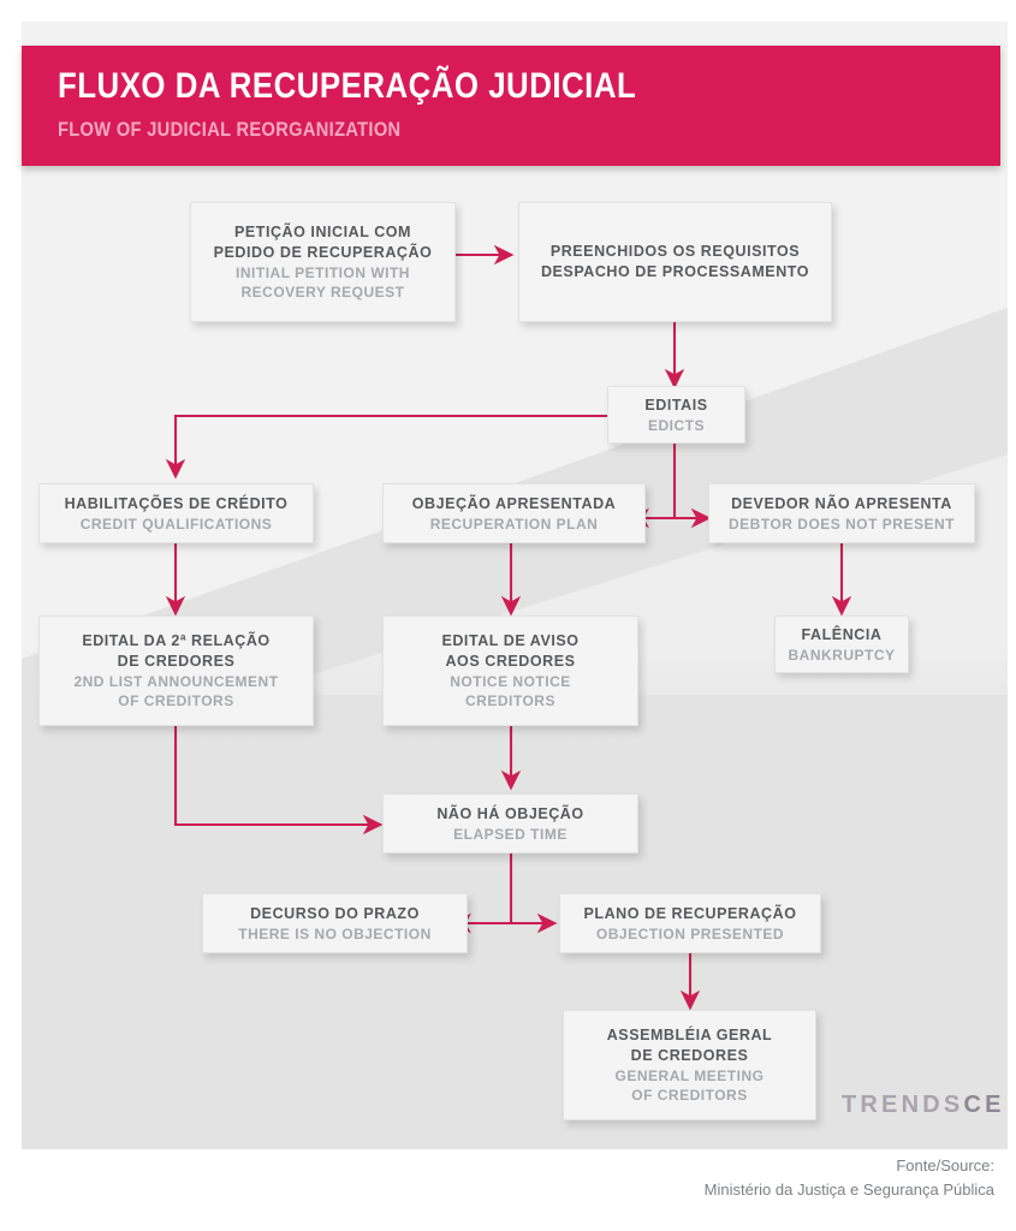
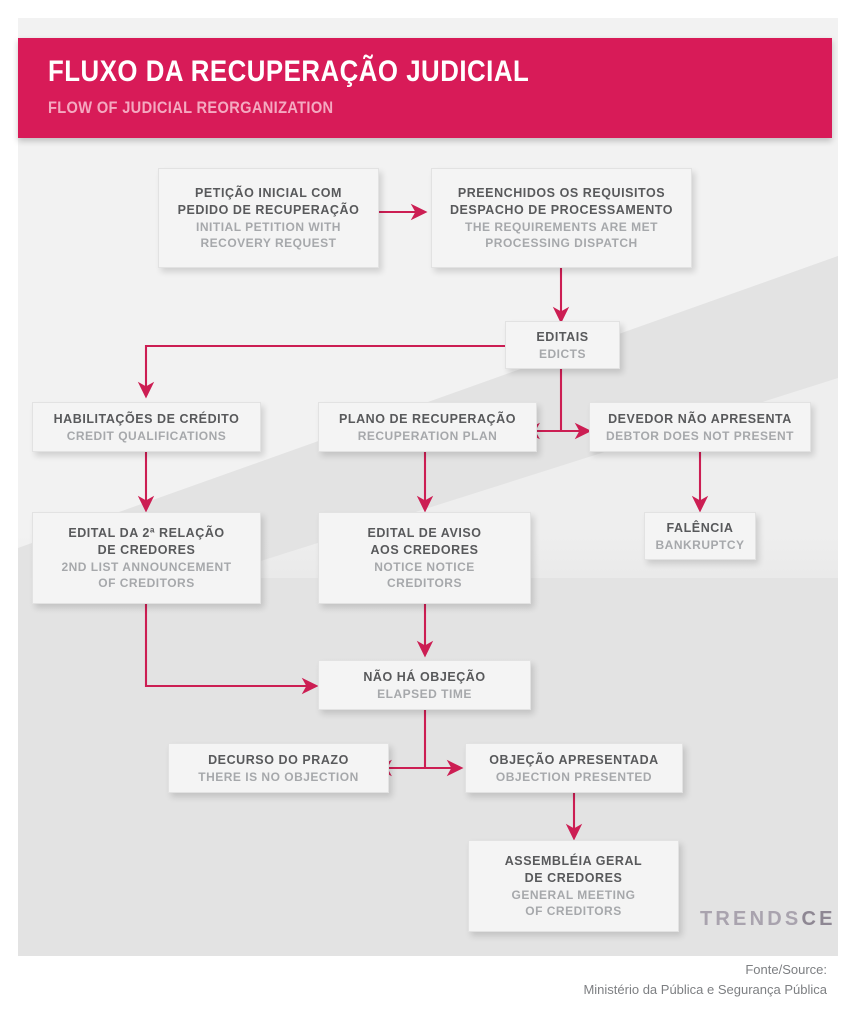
  FLUXO DA RECUPERAÇÃO JUDICIAL
  FLOW OF JUDICIAL REORGANIZATION
  PETIÇÃO INICIAL COM
  PEDIDO DE RECUPERAÇÃO
  INITIAL PETITION WITH
  RECOVERY REQUEST
  PREENCHIDOS OS REQUISITOS
  DESPACHO DE PROCESSAMENTO
+ THE REQUIREMENTS ARE MET
+ PROCESSING DISPATCH
  EDITAIS
  EDICTS
  HABILITAÇÕES DE CRÉDITO
  CREDIT QUALIFICATIONS
- OBJEÇÃO APRESENTADA
+ PLANO DE RECUPERAÇÃO
  RECUPERATION PLAN
  DEVEDOR NÃO APRESENTA
  DEBTOR DOES NOT PRESENT
  EDITAL DA 2ª RELAÇÃO
  DE CREDORES
  2ND LIST ANNOUNCEMENT
  OF CREDITORS
  EDITAL DE AVISO
  AOS CREDORES
  NOTICE NOTICE
  CREDITORS
  FALÊNCIA
  BANKRUPTCY
  NÃO HÁ OBJEÇÃO
  ELAPSED TIME
  DECURSO DO PRAZO
  THERE IS NO OBJECTION
- PLANO DE RECUPERAÇÃO
+ OBJEÇÃO APRESENTADA
  OBJECTION PRESENTED
  ASSEMBLÉIA GERAL
  DE CREDORES
  GENERAL MEETING
  OF CREDITORS
  TRENDSCE
  Fonte/Source:
- Ministério da Justiça e Segurança Pública
+ Ministério da Pública e Segurança Pública
